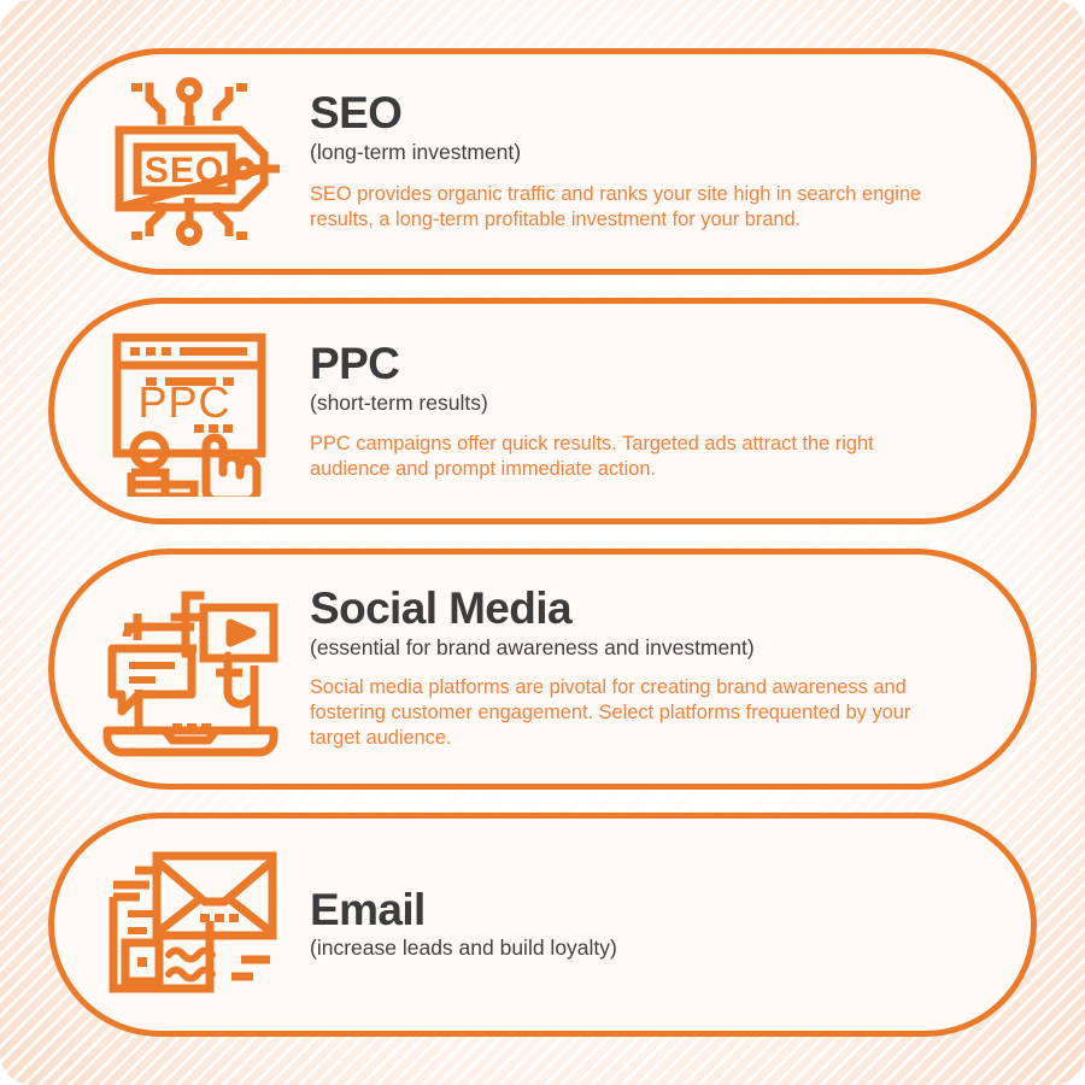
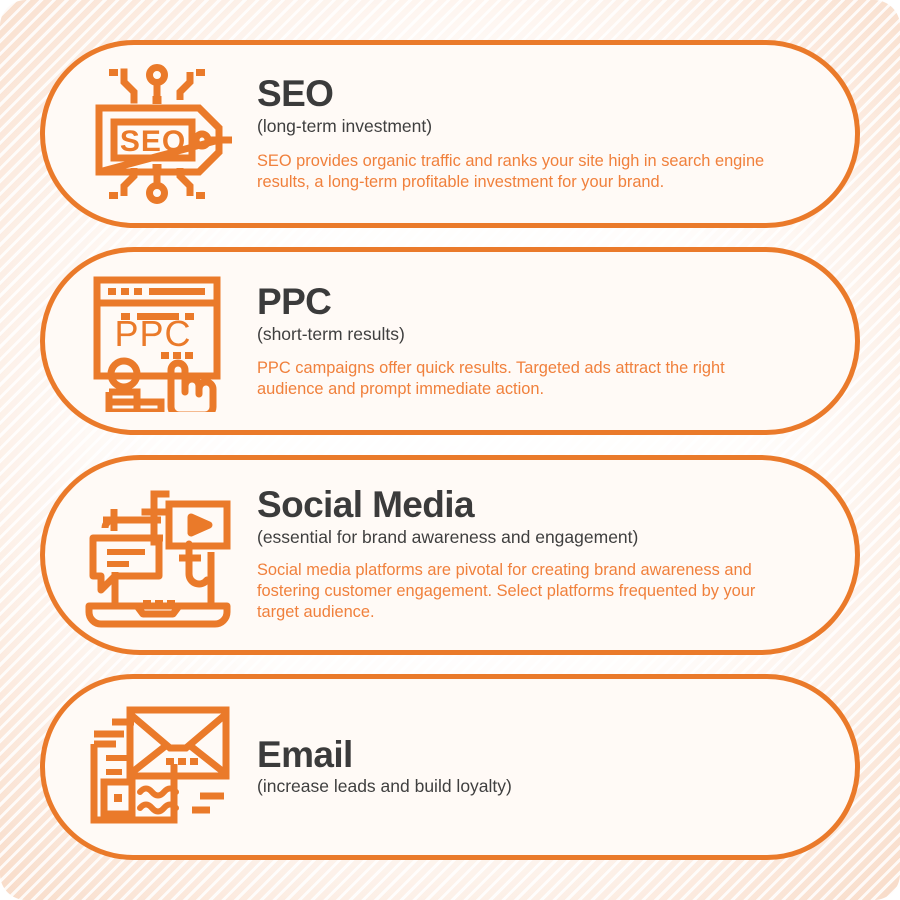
  SEO
  SEO
  (long-term investment)
  SEO provides organic traffic and ranks your site high in search engine results, a long-term profitable investment for your brand.
  PPC
  PPC
  (short-term results)
  PPC campaigns offer quick results. Targeted ads attract the right audience and prompt immediate action.
  Social Media
- (essential for brand awareness and investment)
+ (essential for brand awareness and engagement)
  Social media platforms are pivotal for creating brand awareness and fostering customer engagement. Select platforms frequented by your target audience.
  Email
  (increase leads and build loyalty)
